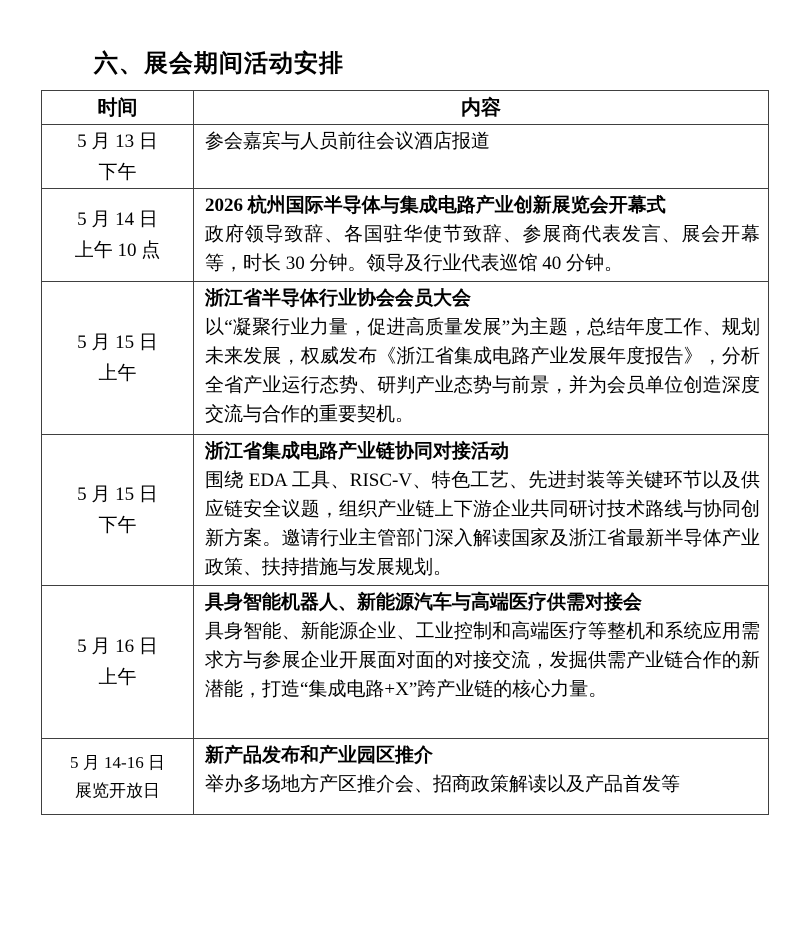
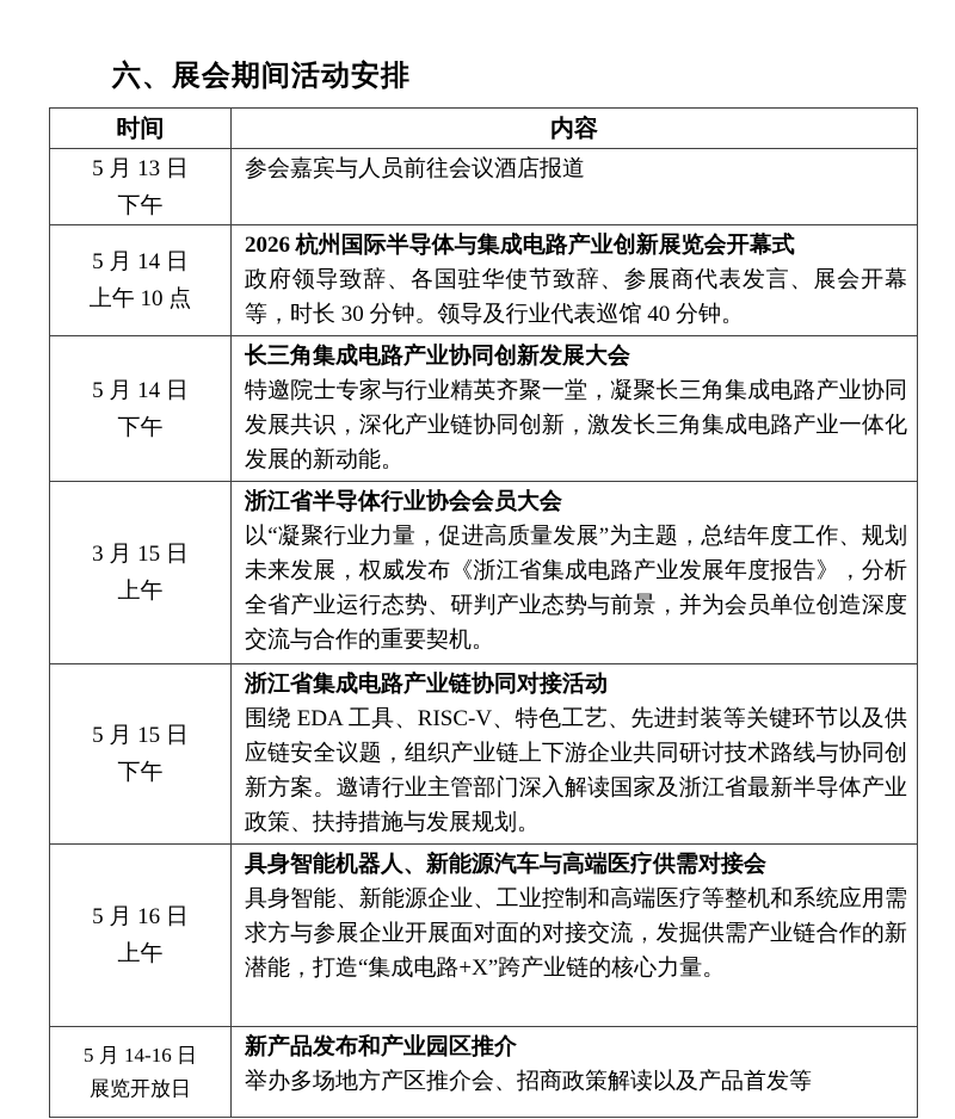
  六、展会期间活动安排
  时间	内容
  5 月 13 日 下午	参会嘉宾与人员前往会议酒店报道
  5 月 14 日 上午 10 点	2026 杭州国际半导体与集成电路产业创新展览会开幕式 政府领导致辞、各国驻华使节致辞、参展商代表发言、展会开幕等，时长 30 分钟。领导及行业代表巡馆 40 分钟。
+ 5 月 14 日 下午	长三角集成电路产业协同创新发展大会 特邀院士专家与行业精英齐聚一堂，凝聚长三角集成电路产业协同发展共识，深化产业链协同创新，激发长三角集成电路产业一体化发展的新动能。
- 5 月 15 日 上午	浙江省半导体行业协会会员大会 以“凝聚行业力量，促进高质量发展”为主题，总结年度工作、规划未来发展，权威发布《浙江省集成电路产业发展年度报告》，分析全省产业运行态势、研判产业态势与前景，并为会员单位创造深度交流与合作的重要契机。
+ 3 月 15 日 上午	浙江省半导体行业协会会员大会 以“凝聚行业力量，促进高质量发展”为主题，总结年度工作、规划未来发展，权威发布《浙江省集成电路产业发展年度报告》，分析全省产业运行态势、研判产业态势与前景，并为会员单位创造深度交流与合作的重要契机。
  5 月 15 日 下午	浙江省集成电路产业链协同对接活动 围绕 EDA 工具、RISC-V、特色工艺、先进封装等关键环节以及供应链安全议题，组织产业链上下游企业共同研讨技术路线与协同创新方案。邀请行业主管部门深入解读国家及浙江省最新半导体产业政策、扶持措施与发展规划。
  5 月 16 日 上午	具身智能机器人、新能源汽车与高端医疗供需对接会 具身智能、新能源企业、工业控制和高端医疗等整机和系统应用需求方与参展企业开展面对面的对接交流，发掘供需产业链合作的新潜能，打造“集成电路+X”跨产业链的核心力量。
  5 月 14-16 日 展览开放日	新产品发布和产业园区推介 举办多场地方产区推介会、招商政策解读以及产品首发等
